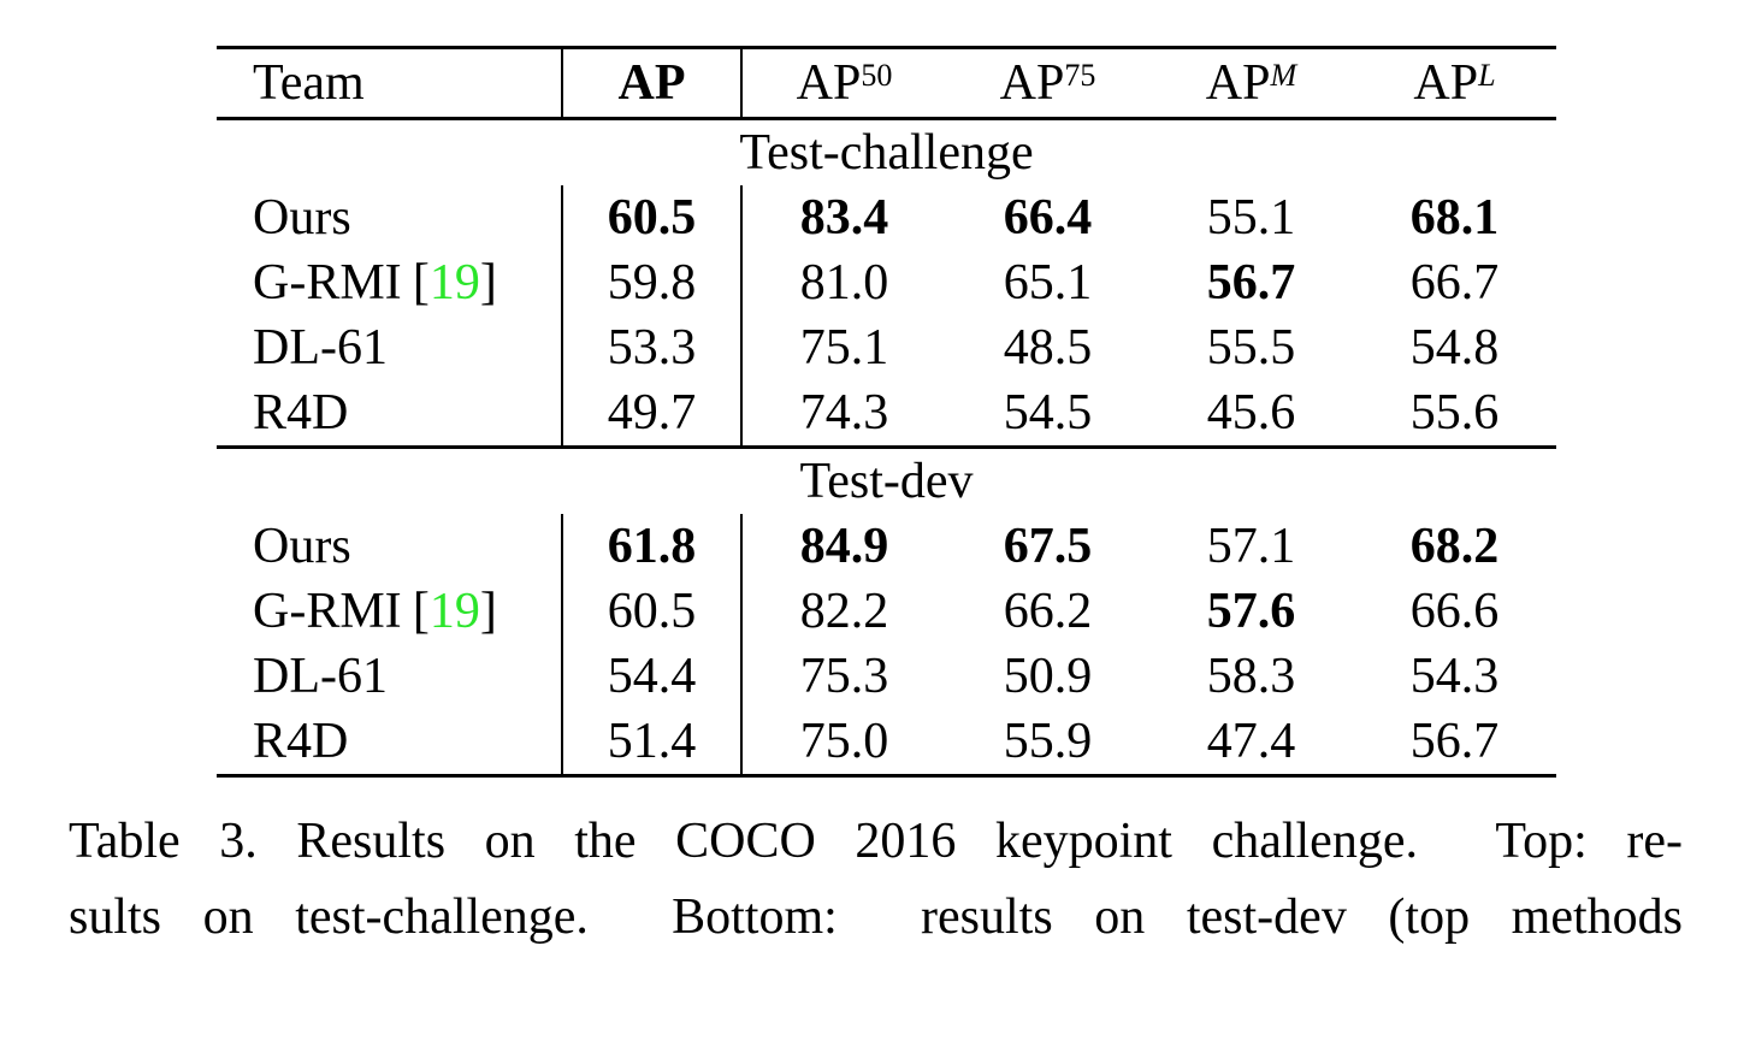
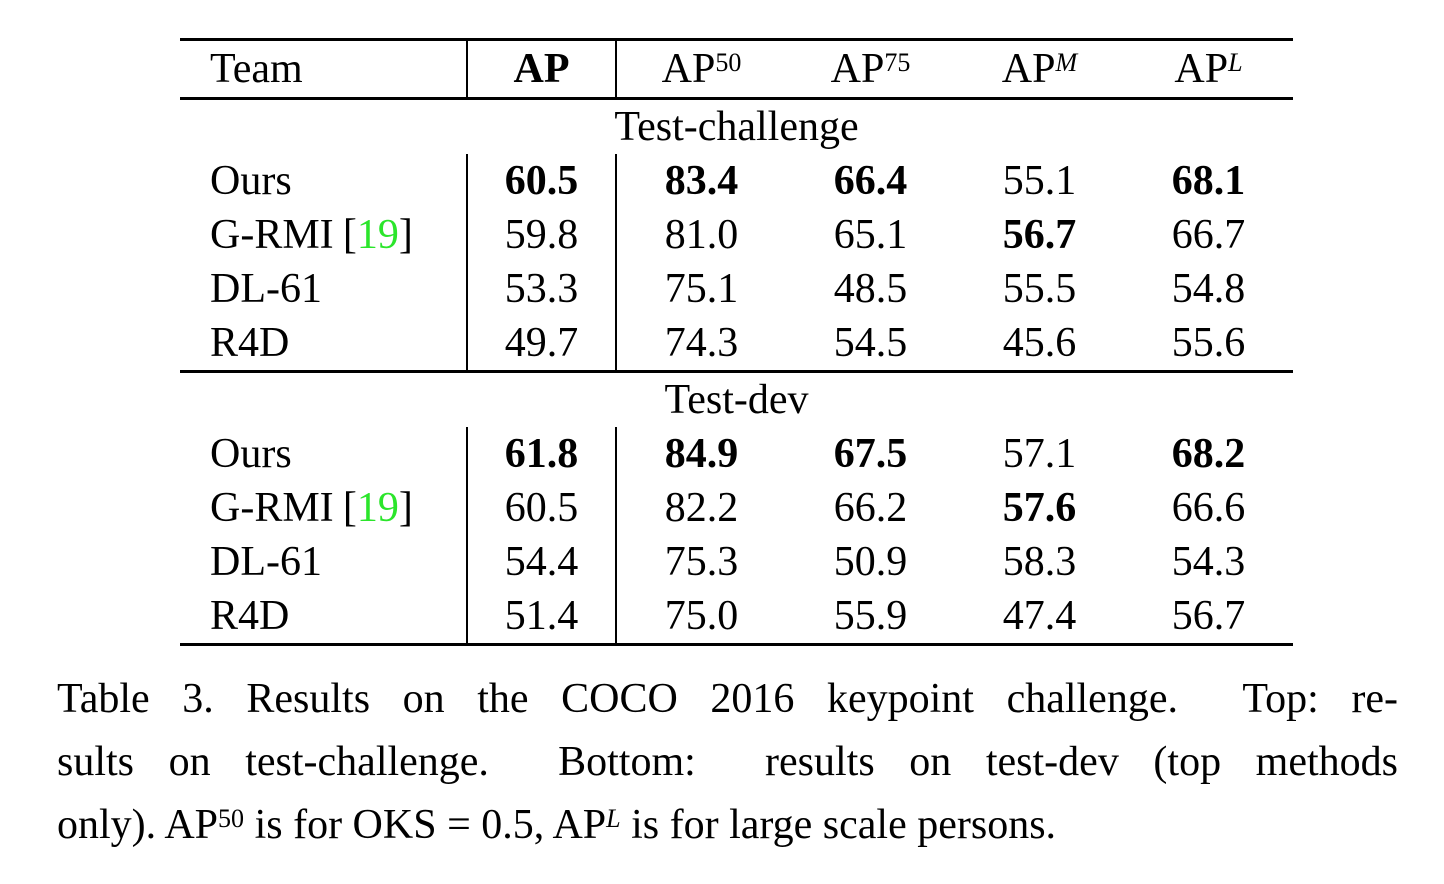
  Team
  AP
  AP50
  AP75
  APM
  APL
  Test-challenge
  Ours
  60.5
  83.4
  66.4
  55.1
  68.1
  G-RMI
  [19]
  59.8
  81.0
  65.1
  56.7
  66.7
  DL-61
  53.3
  75.1
  48.5
  55.5
  54.8
  R4D
  49.7
  74.3
  54.5
  45.6
  55.6
  Test-dev
  Ours
  61.8
  84.9
  67.5
  57.1
  68.2
  G-RMI
  [19]
  60.5
  82.2
  66.2
  57.6
  66.6
  DL-61
  54.4
  75.3
  50.9
  58.3
  54.3
  R4D
  51.4
  75.0
  55.9
  47.4
  56.7
  Table 3. Results on the COCO 2016 keypoint challenge. Top: re-
  sults on test-challenge. Bottom: results on test-dev (top methods
+ only). AP50 is for OKS = 0.5, APL is for large scale persons.
